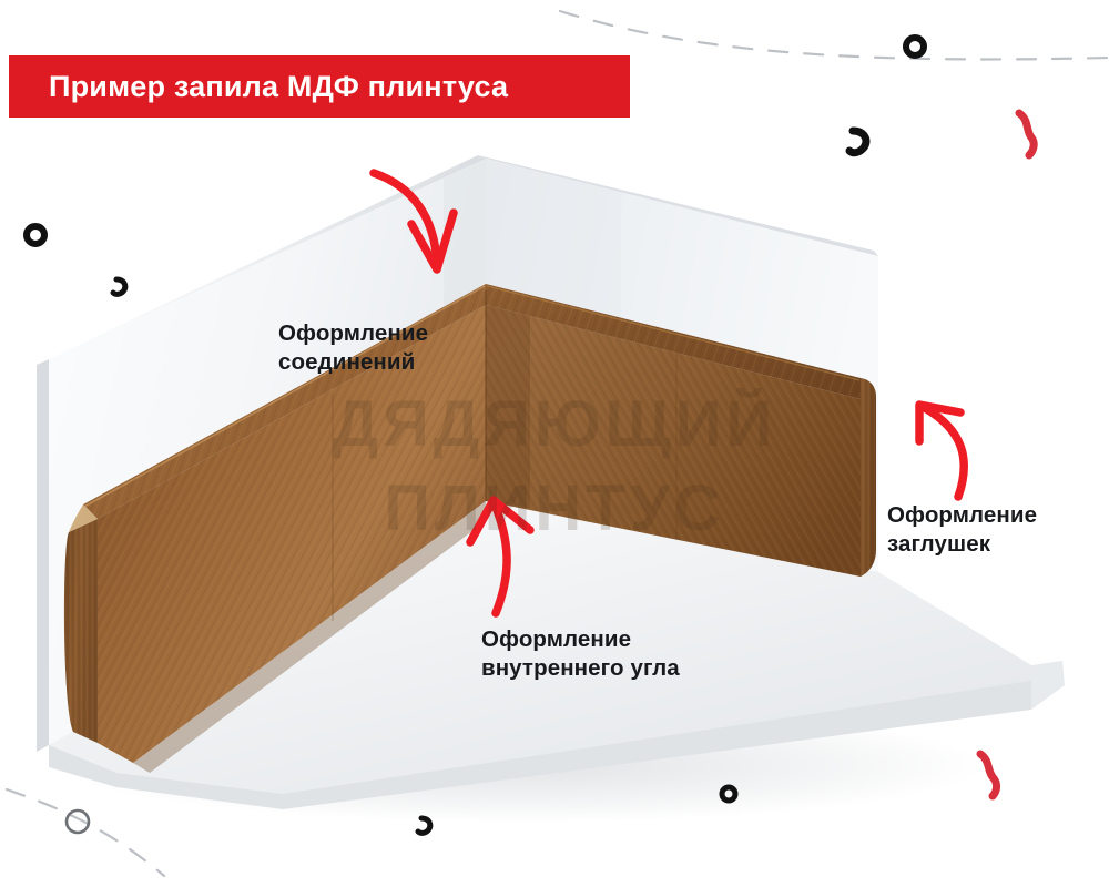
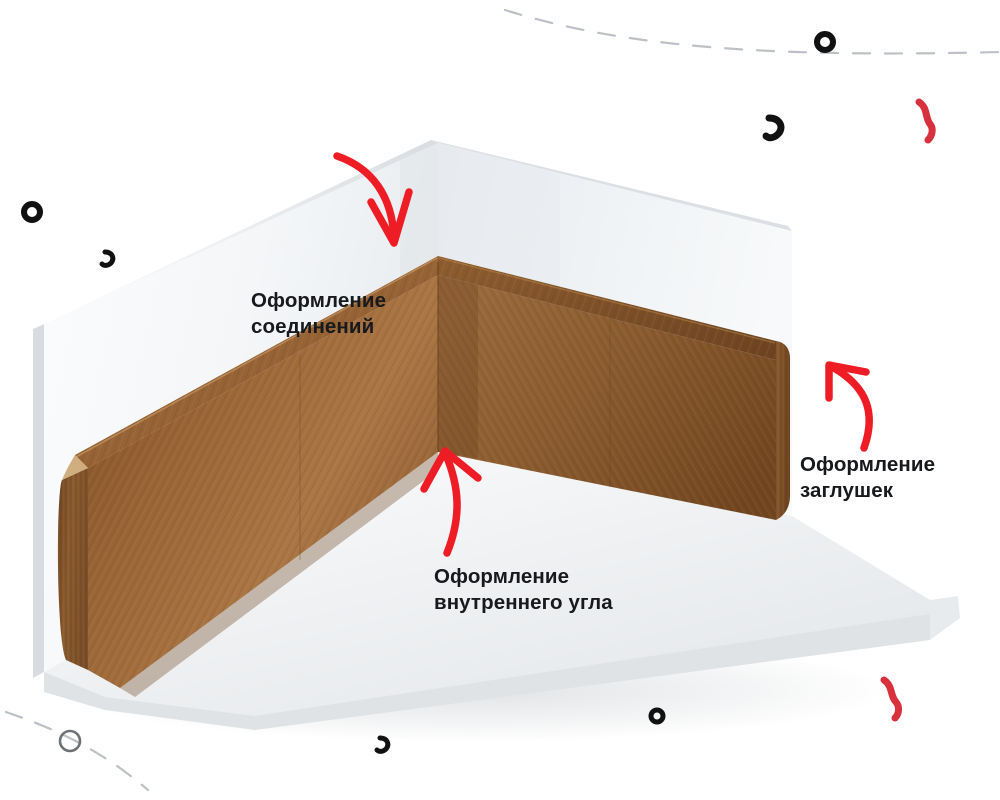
- ДЯДЯЮЩИЙ
- ПЛИНТУС
- Пример запила МДФ плинтуса
  Оформление
  соединений
  Оформление
  внутреннего угла
  Оформление
  заглушек
